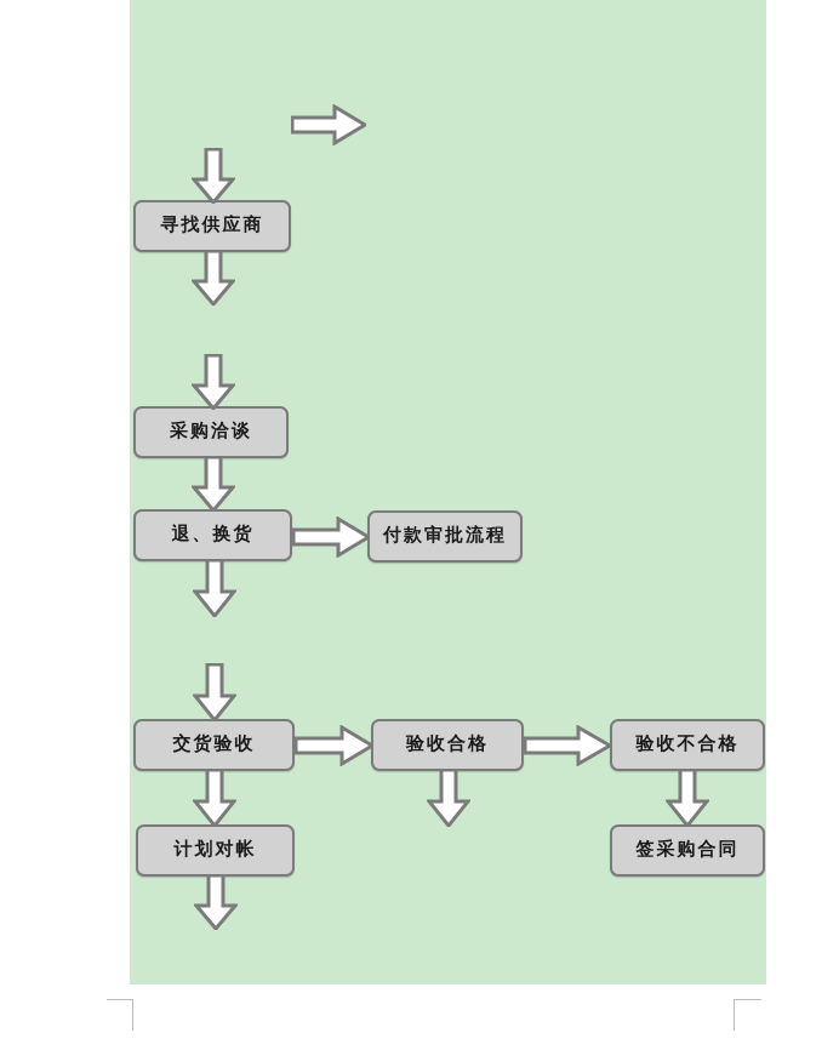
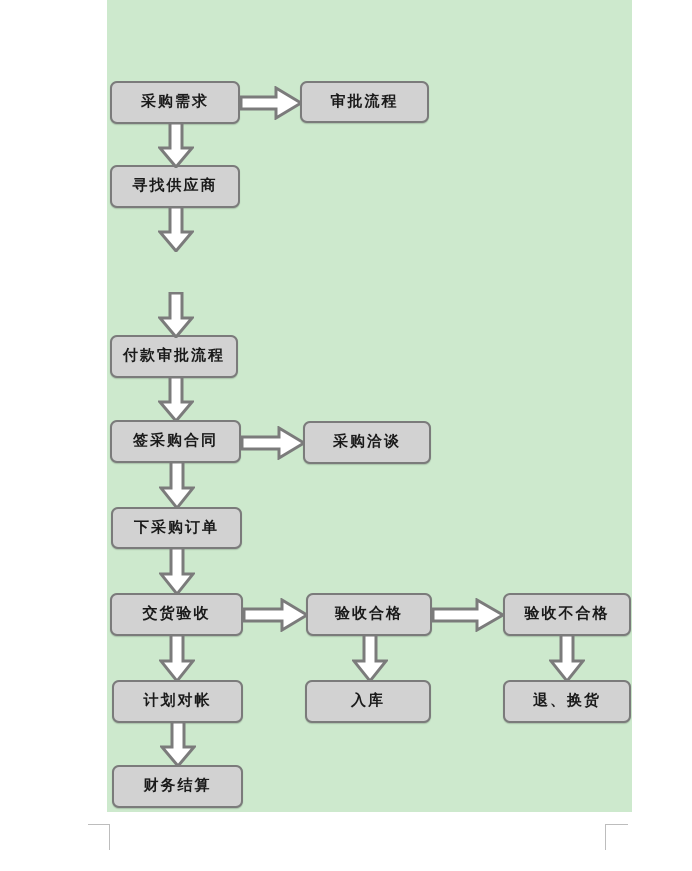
+ 采购需求
+ 审批流程
  寻找供应商
- 采购洽谈
+ 付款审批流程
- 退、换货
+ 签采购合同
- 付款审批流程
+ 采购洽谈
+ 下采购订单
  交货验收
  验收合格
  验收不合格
  计划对帐
+ 入库
- 签采购合同
+ 退、换货
+ 财务结算
